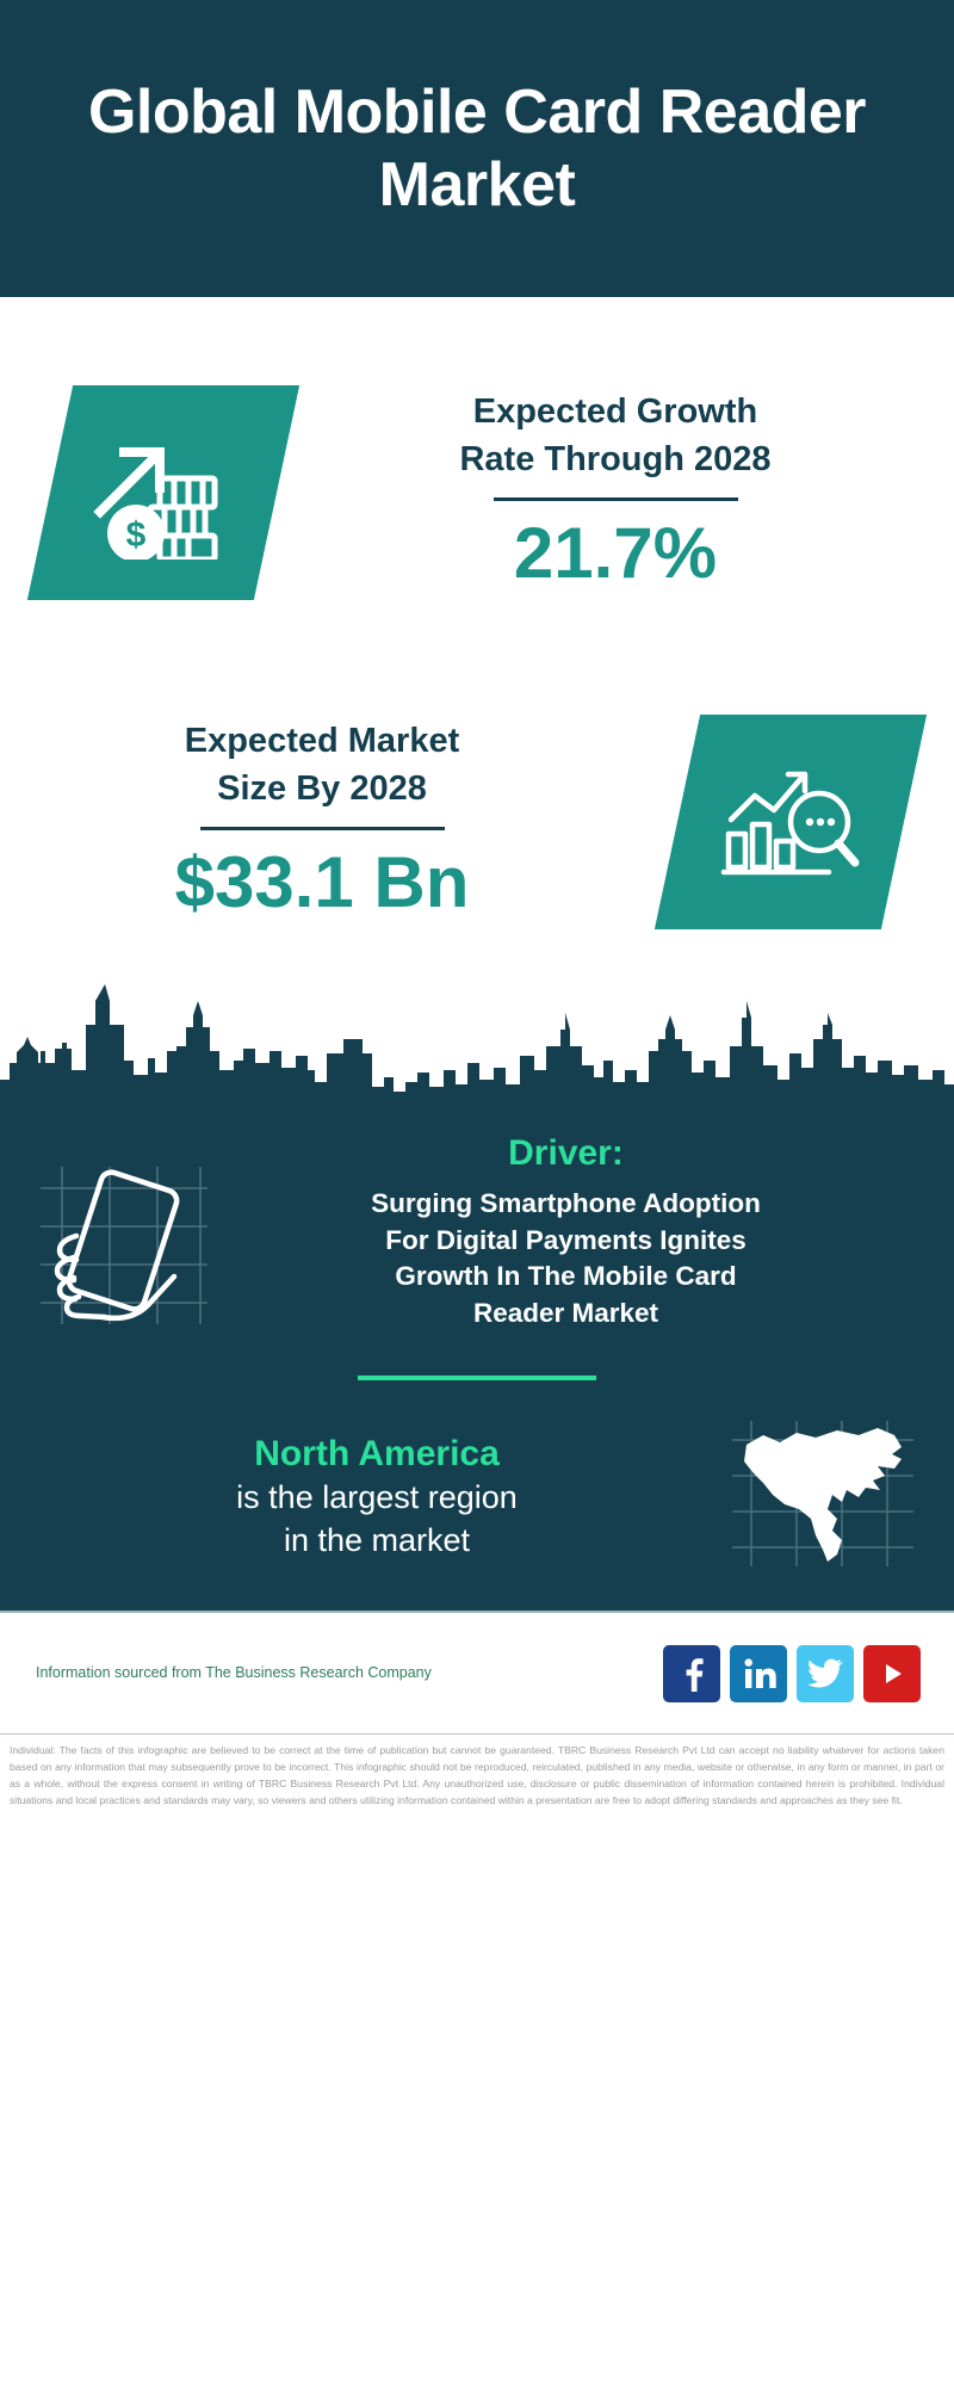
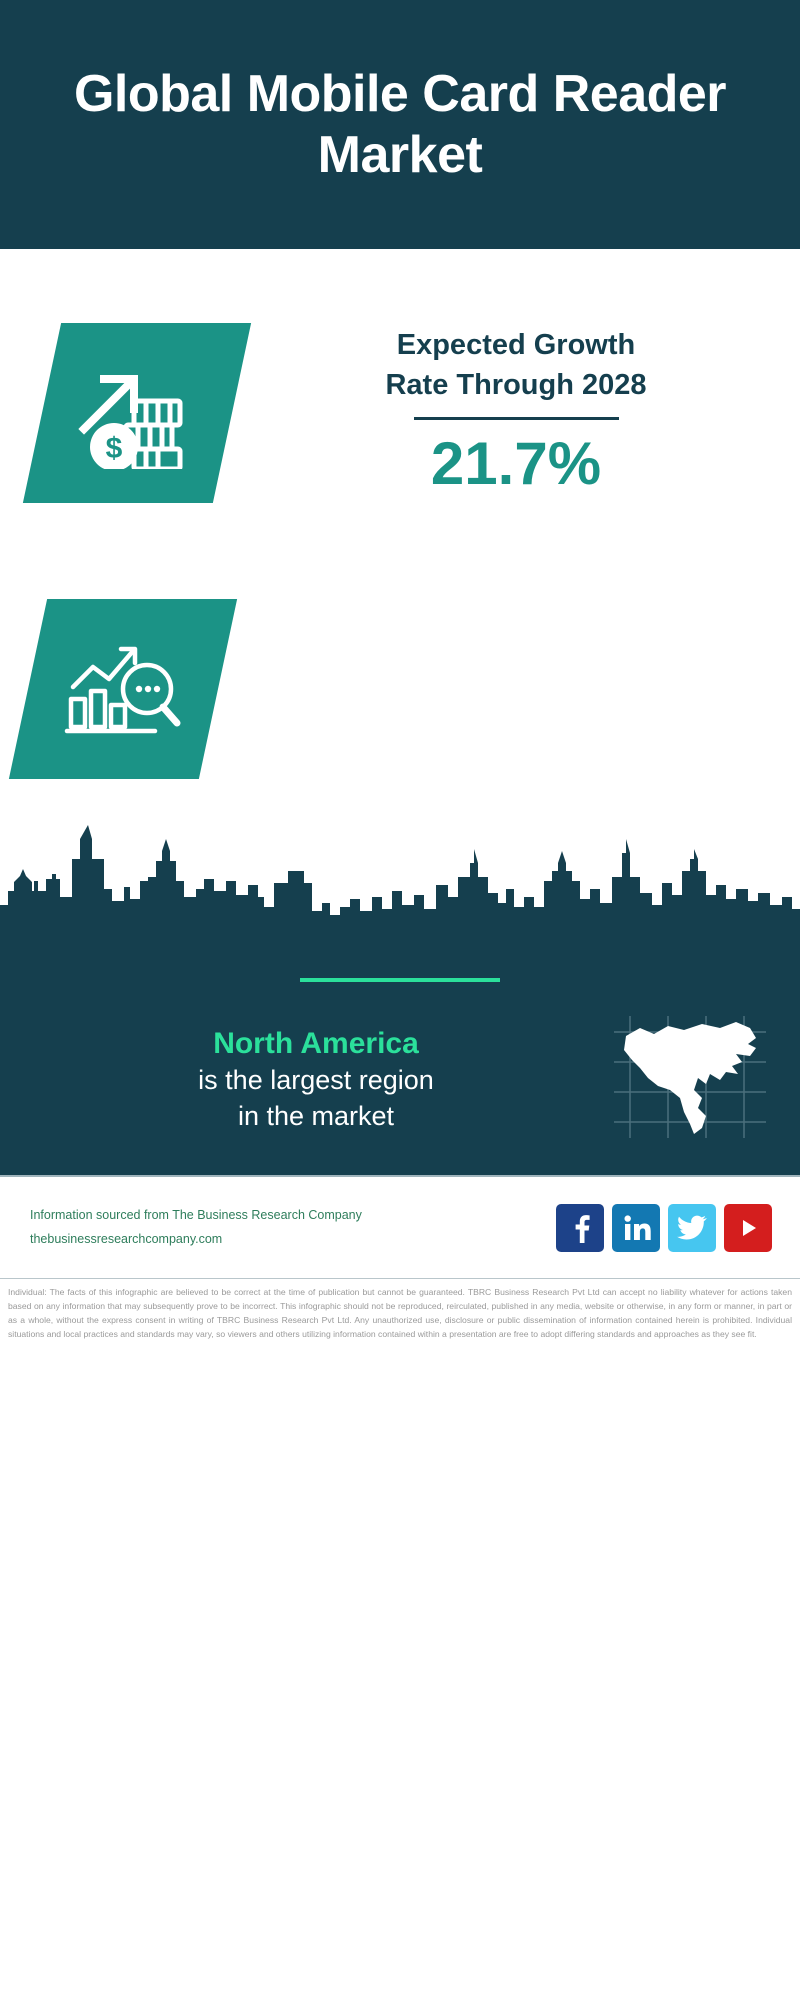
  Global Mobile Card Reader Market
  Expected Growth
  Rate Through 2028
  21.7%
- Expected Market
- Size By 2028
- $33.1 Bn
- Driver:
- Surging Smartphone Adoption
- For Digital Payments Ignites
- Growth In The Mobile Card
- Reader Market
  North America
  is the largest region
  in the market
  Information sourced from The Business Research Company
+ thebusinessresearchcompany.com
  Individual: The facts of this infographic are believed to be correct at the time of publication but cannot be guaranteed. TBRC Business Research Pvt Ltd can accept no liability whatever for actions taken based on any information that may subsequently prove to be incorrect. This infographic should not be reproduced, reirculated, published in any media, website or otherwise, in any form or manner, in part or as a whole, without the express consent in writing of TBRC Business Research Pvt Ltd. Any unauthorized use, disclosure or public dissemination of information contained herein is prohibited. Individual situations and local practices and standards may vary, so viewers and others utilizing information contained within a presentation are free to adopt differing standards and approaches as they see fit.
